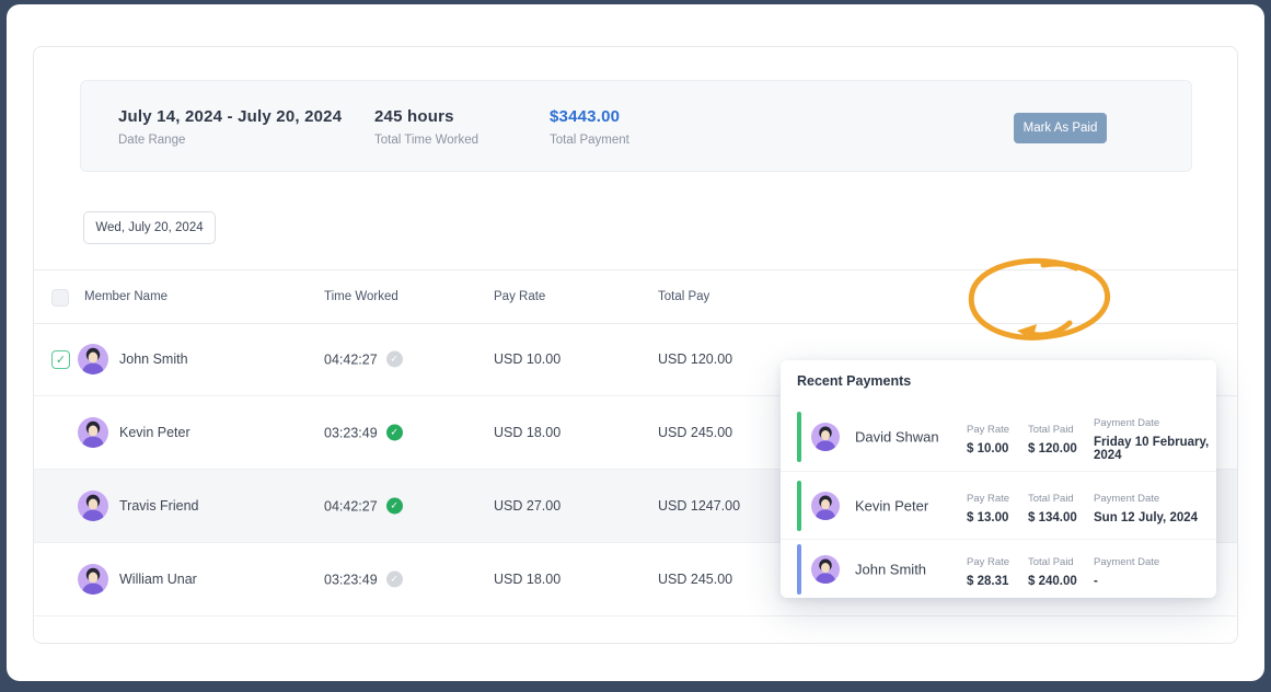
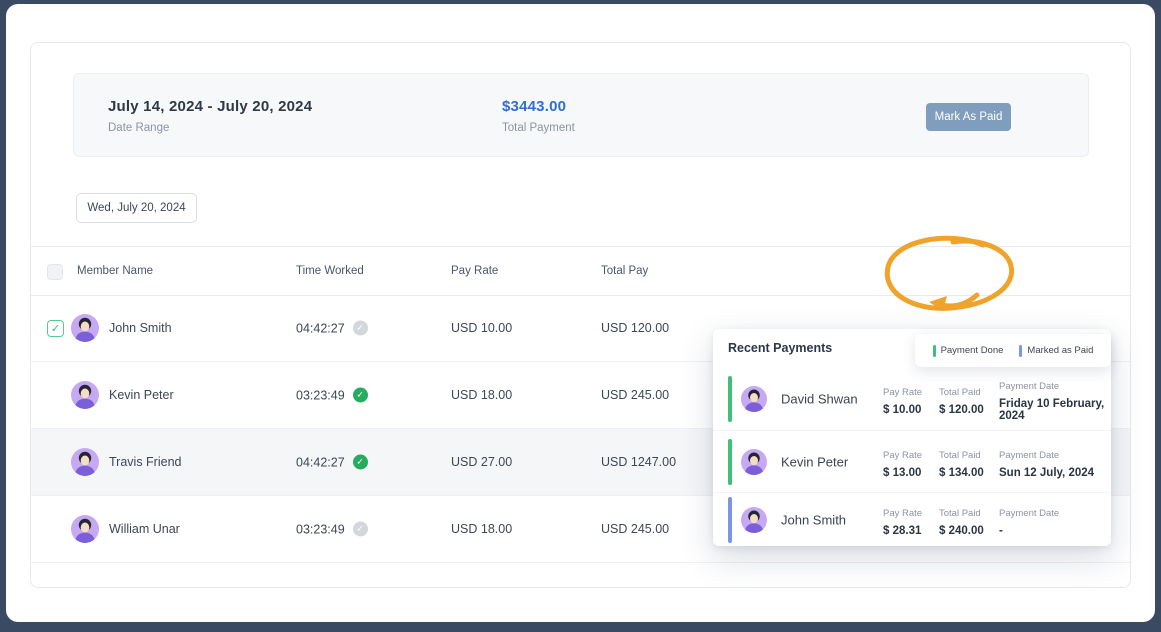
  July 14, 2024 - July 20, 2024
  Date Range
- 245 hours
- Total Time Worked
  $3443.00
  Total Payment
  Mark As Paid
  Wed, July 20, 2024
  Member Name
  Time Worked
  Pay Rate
  Total Pay
  ✓
  John Smith
  04:42:27
  ✓
  USD 10.00
  USD 120.00
  Kevin Peter
  03:23:49
  ✓
  USD 18.00
  USD 245.00
  Travis Friend
  04:42:27
  ✓
  USD 27.00
  USD 1247.00
  William Unar
  03:23:49
  ✓
  USD 18.00
  USD 245.00
  Recent Payments
+ Payment Done
+ Marked as Paid
  David Shwan
  Pay Rate
  $ 10.00
  Total Paid
  $ 120.00
  Payment Date
  Friday 10 February, 2024
  Kevin Peter
  Pay Rate
  $ 13.00
  Total Paid
  $ 134.00
  Payment Date
  Sun 12 July, 2024
  John Smith
  Pay Rate
  $ 28.31
  Total Paid
  $ 240.00
  Payment Date
  -
